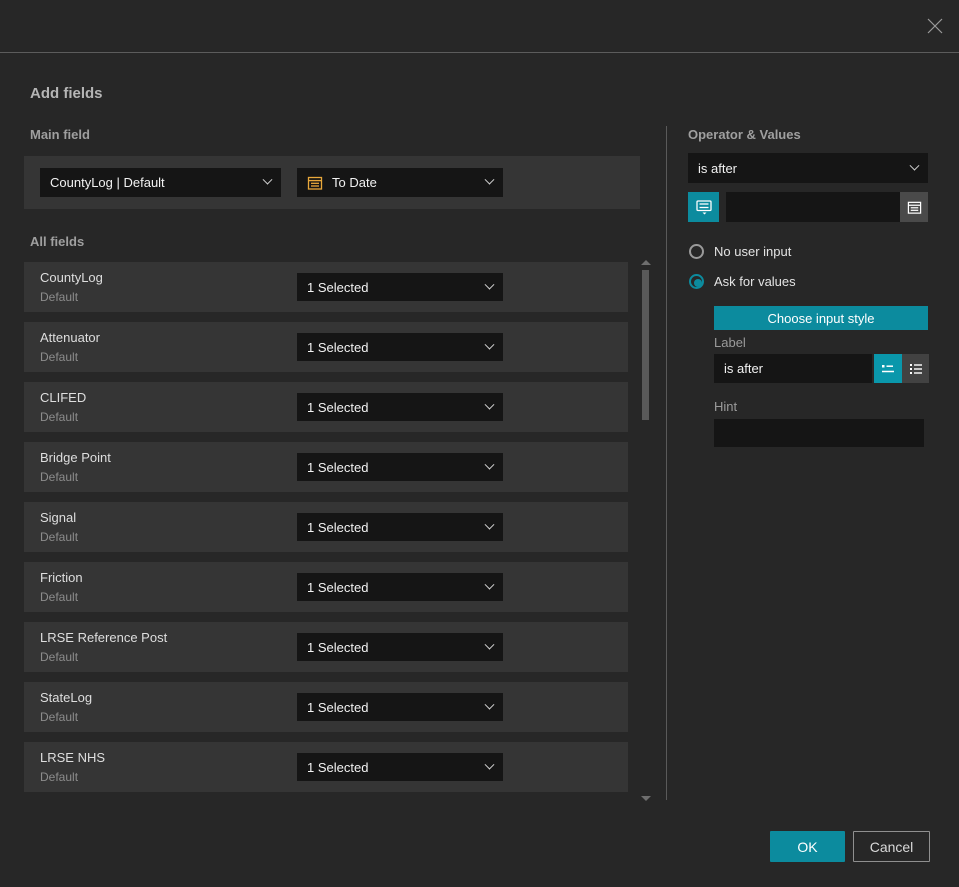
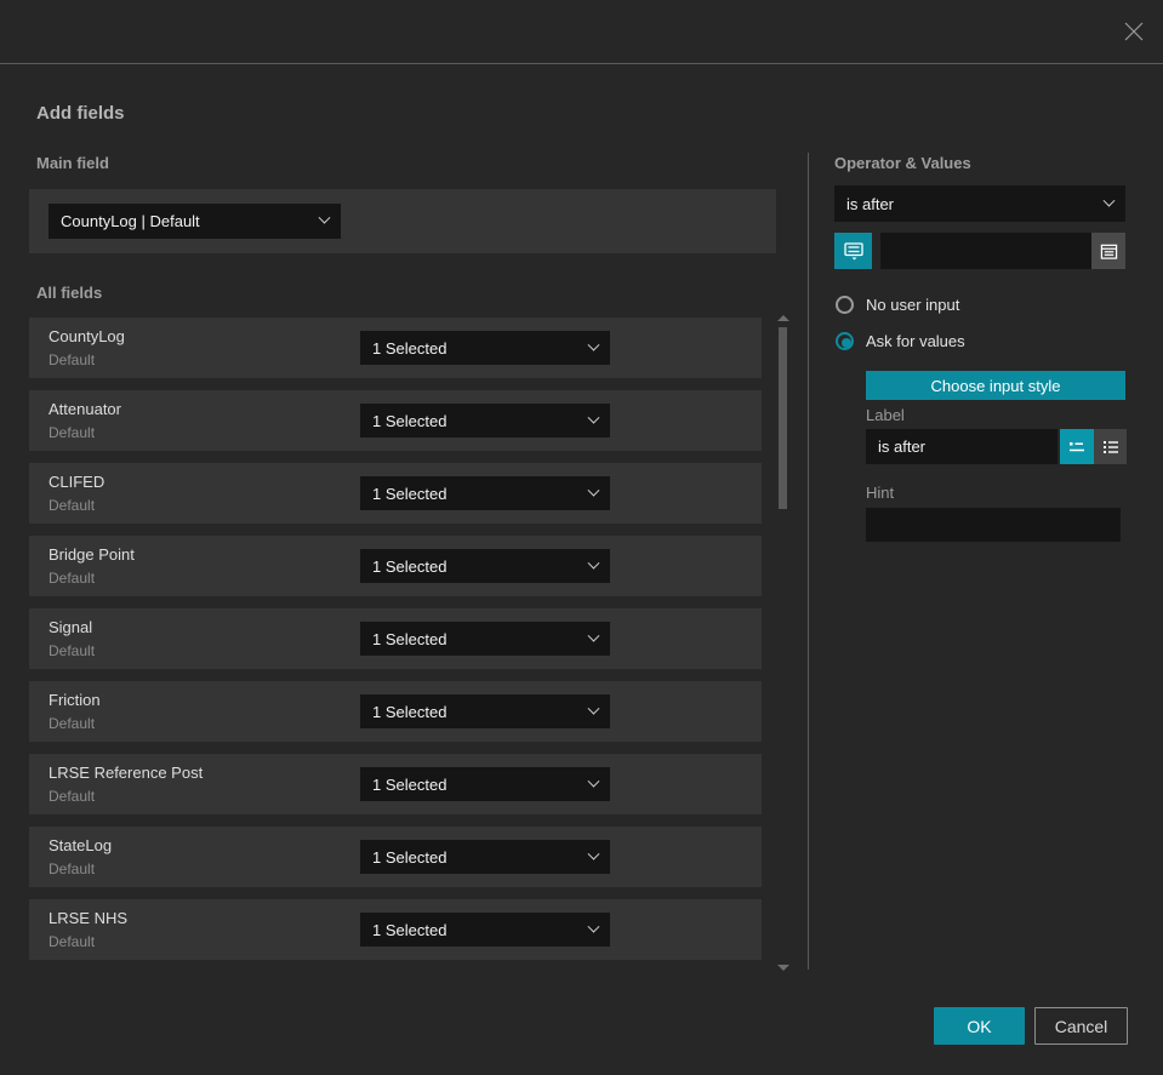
  Add fields
  Main field
  CountyLog | Default
- To Date
  All fields
  CountyLog
  Default
  1 Selected
  Attenuator
  Default
  1 Selected
  CLIFED
  Default
  1 Selected
  Bridge Point
  Default
  1 Selected
  Signal
  Default
  1 Selected
  Friction
  Default
  1 Selected
  LRSE Reference Post
  Default
  1 Selected
  StateLog
  Default
  1 Selected
  LRSE NHS
  Default
  1 Selected
  Operator & Values
  is after
  No user input
  Ask for values
  Choose input style
  Label
  is after
  Hint
  OK
  Cancel
